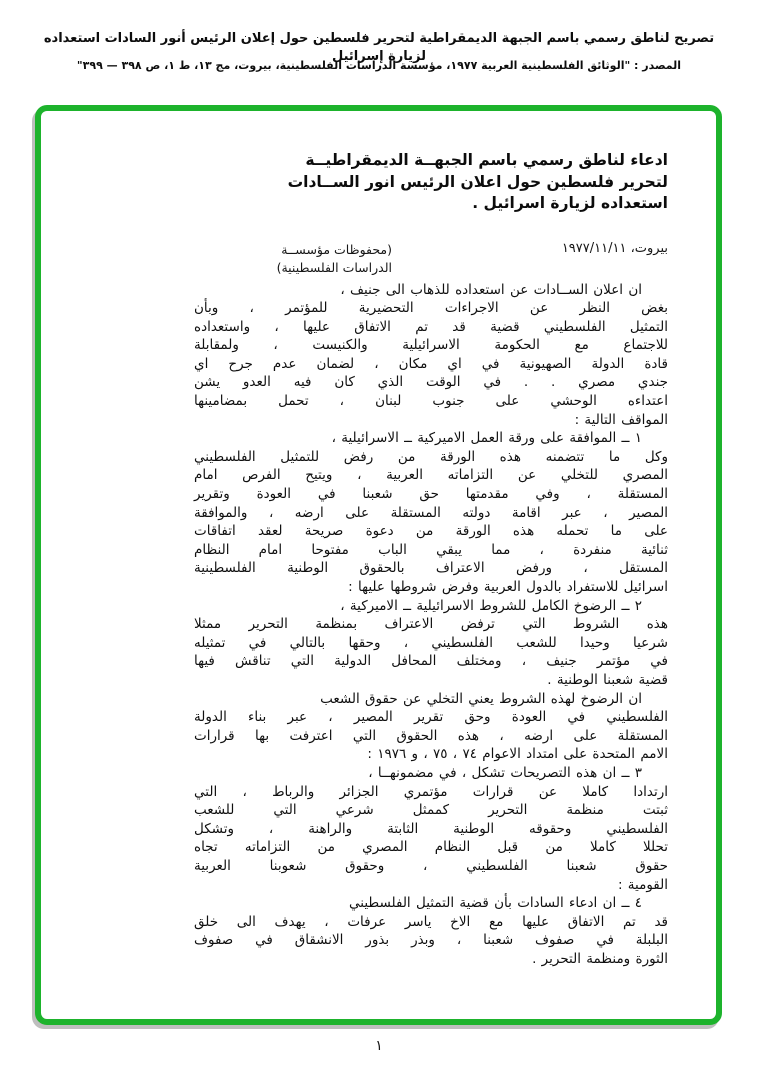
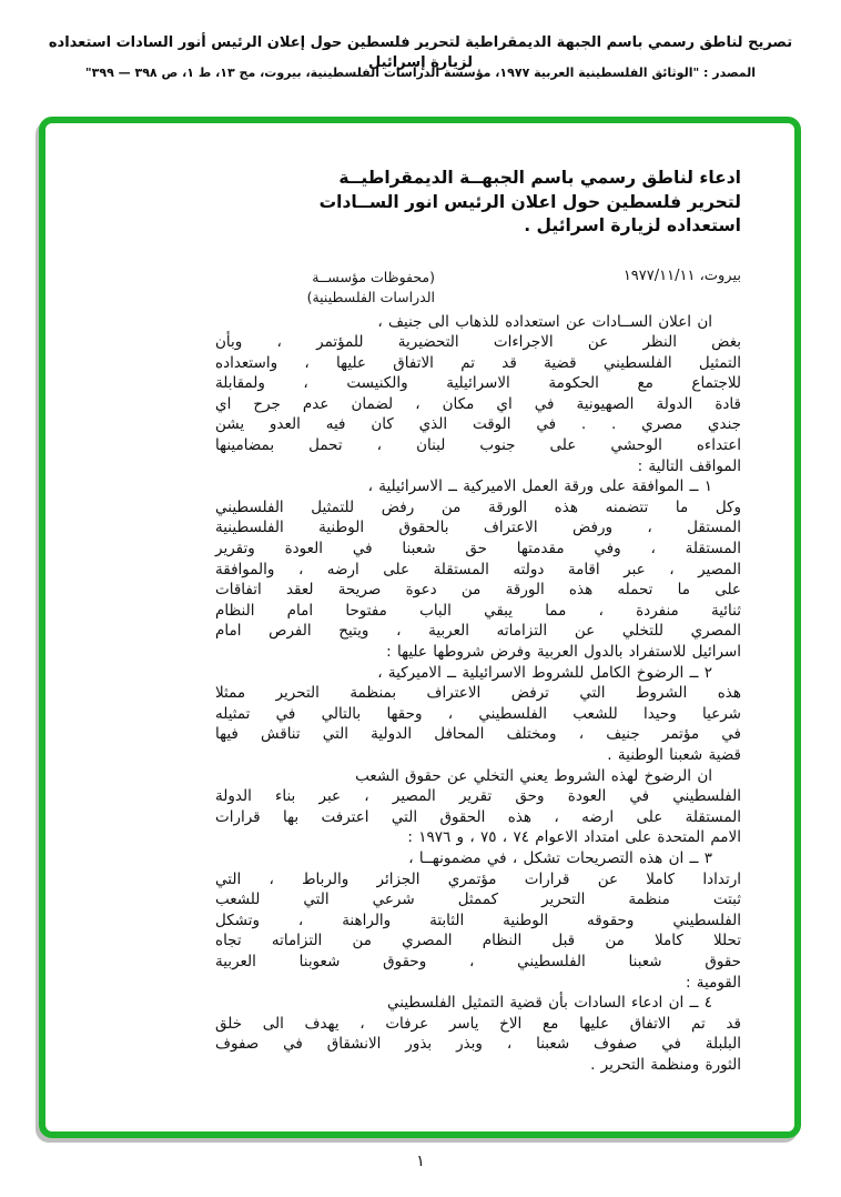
  تصريح لناطق رسمي باسم الجبهة الديمقراطية لتحرير فلسطين حول إعلان الرئيس أنور السادات استعداده لزيارة إسرائيل
  المصدر : "الوثائق الفلسطينية العربية ١٩٧٧، مؤسسة الدراسات الفلسطينية، بيروت، مج ١٣، ط ١، ص ٣٩٨ — ٣٩٩"
  ادعاء لناطق رسمي باسم الجبهــة الديمقراطيــة
  لتحرير فلسطين حول اعلان الرئيس انور الســادات
  استعداده لزيارة اسرائيل .
  بيروت، ١٩٧٧/١١/١١
  (محفوظات مؤسســة
  الدراسات الفلسطينية)
  ان اعلان الســادات عن استعداده للذهاب الى جنيف ،
  بغض النظر عن الاجراءات التحضيرية للمؤتمر ، وبأن
  التمثيل الفلسطيني قضية قد تم الاتفاق عليها ، واستعداده
  للاجتماع مع الحكومة الاسرائيلية والكنيست ، ولمقابلة
  قادة الدولة الصهيونية في اي مكان ، لضمان عدم جرح اي
  جندي مصري . . في الوقت الذي كان فيه العدو يشن
  اعتداءه الوحشي على جنوب لبنان ، تحمل بمضامينها
  المواقف التالية :
  ١ ــ الموافقة على ورقة العمل الاميركية ــ الاسرائيلية ،
  وكل ما تتضمنه هذه الورقة من رفض للتمثيل الفلسطيني
- المصري للتخلي عن التزاماته العربية ، ويتيح الفرص امام
+ المستقل ، ورفض الاعتراف بالحقوق الوطنية الفلسطينية
  المستقلة ، وفي مقدمتها حق شعبنا في العودة وتقرير
  المصير ، عبر اقامة دولته المستقلة على ارضه ، والموافقة
  على ما تحمله هذه الورقة من دعوة صريحة لعقد اتفاقات
  ثنائية منفردة ، مما يبقي الباب مفتوحا امام النظام
- المستقل ، ورفض الاعتراف بالحقوق الوطنية الفلسطينية
+ المصري للتخلي عن التزاماته العربية ، ويتيح الفرص امام
  اسرائيل للاستفراد بالدول العربية وفرض شروطها عليها :
  ٢ ــ الرضوخ الكامل للشروط الاسرائيلية ــ الاميركية ،
  هذه الشروط التي ترفض الاعتراف بمنظمة التحرير ممثلا
  شرعيا وحيدا للشعب الفلسطيني ، وحقها بالتالي في تمثيله
  في مؤتمر جنيف ، ومختلف المحافل الدولية التي تناقش فيها
  قضية شعبنا الوطنية .
  ان الرضوخ لهذه الشروط يعني التخلي عن حقوق الشعب
  الفلسطيني في العودة وحق تقرير المصير ، عبر بناء الدولة
  المستقلة على ارضه ، هذه الحقوق التي اعترفت بها قرارات
  الامم المتحدة على امتداد الاعوام ٧٤ ، ٧٥ ، و ١٩٧٦ :
  ٣ ــ ان هذه التصريحات تشكل ، في مضمونهــا ،
  ارتدادا كاملا عن قرارات مؤتمري الجزائر والرباط ، التي
  ثبتت منظمة التحرير كممثل شرعي التي للشعب
  الفلسطيني وحقوقه الوطنية الثابتة والراهنة ، وتشكل
  تحللا كاملا من قبل النظام المصري من التزاماته تجاه
  حقوق شعبنا الفلسطيني ، وحقوق شعوبنا العربية
  القومية :
  ٤ ــ ان ادعاء السادات بأن قضية التمثيل الفلسطيني
  قد تم الاتفاق عليها مع الاخ ياسر عرفات ، يهدف الى خلق
  البلبلة في صفوف شعبنا ، وبذر بذور الانشقاق في صفوف
  الثورة ومنظمة التحرير .
  ١
